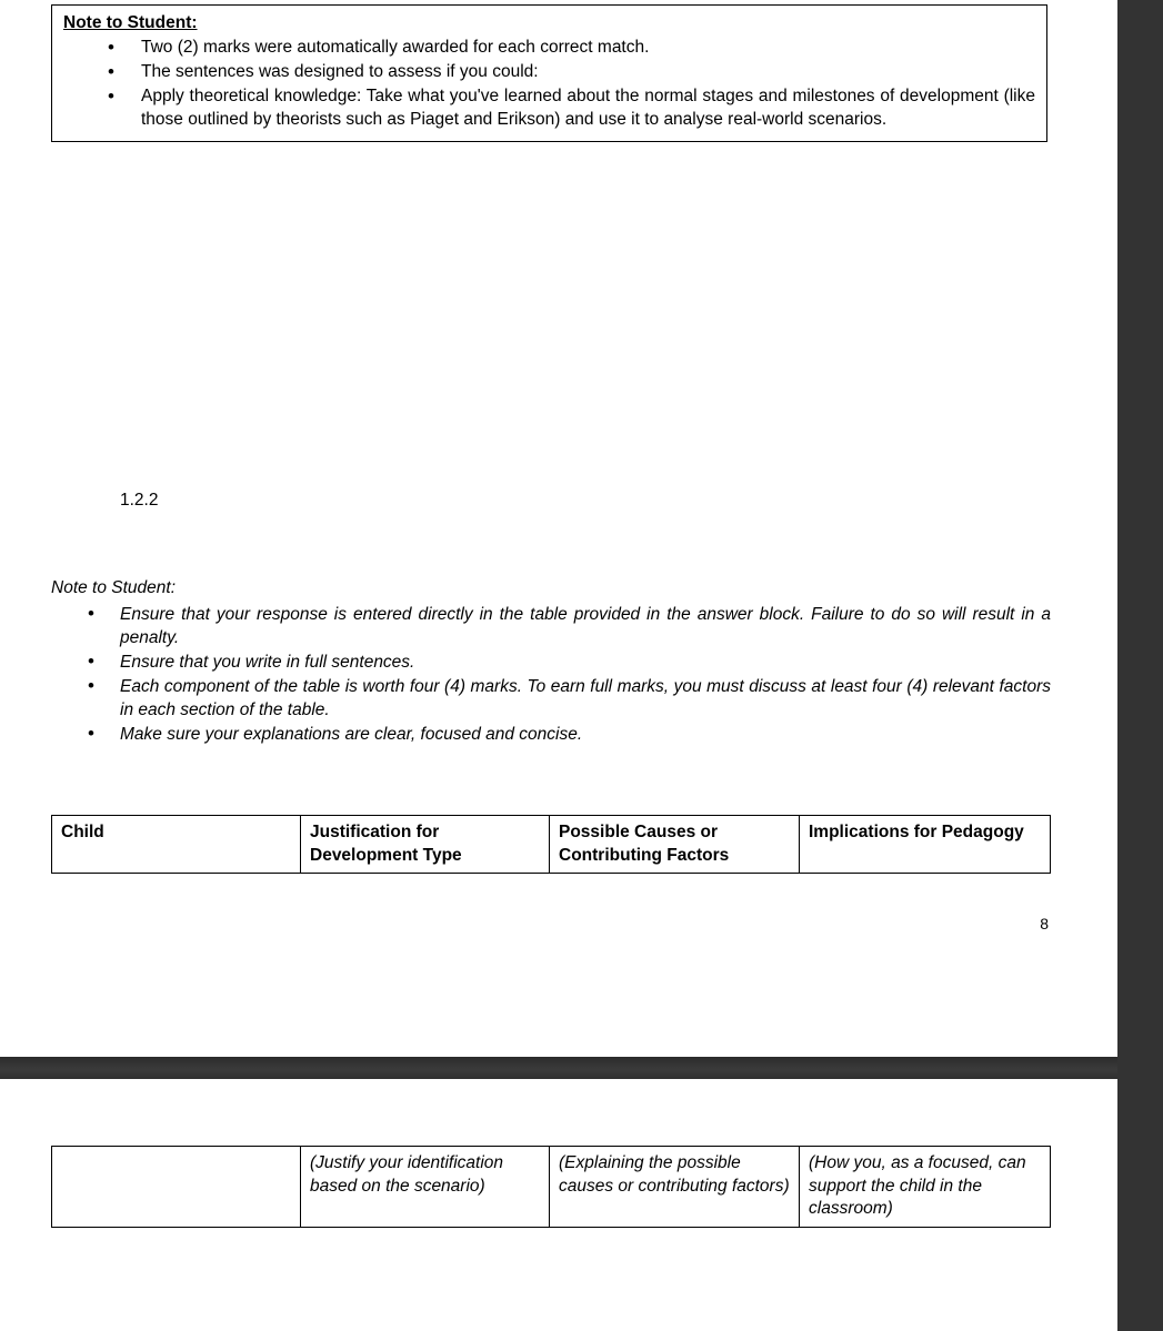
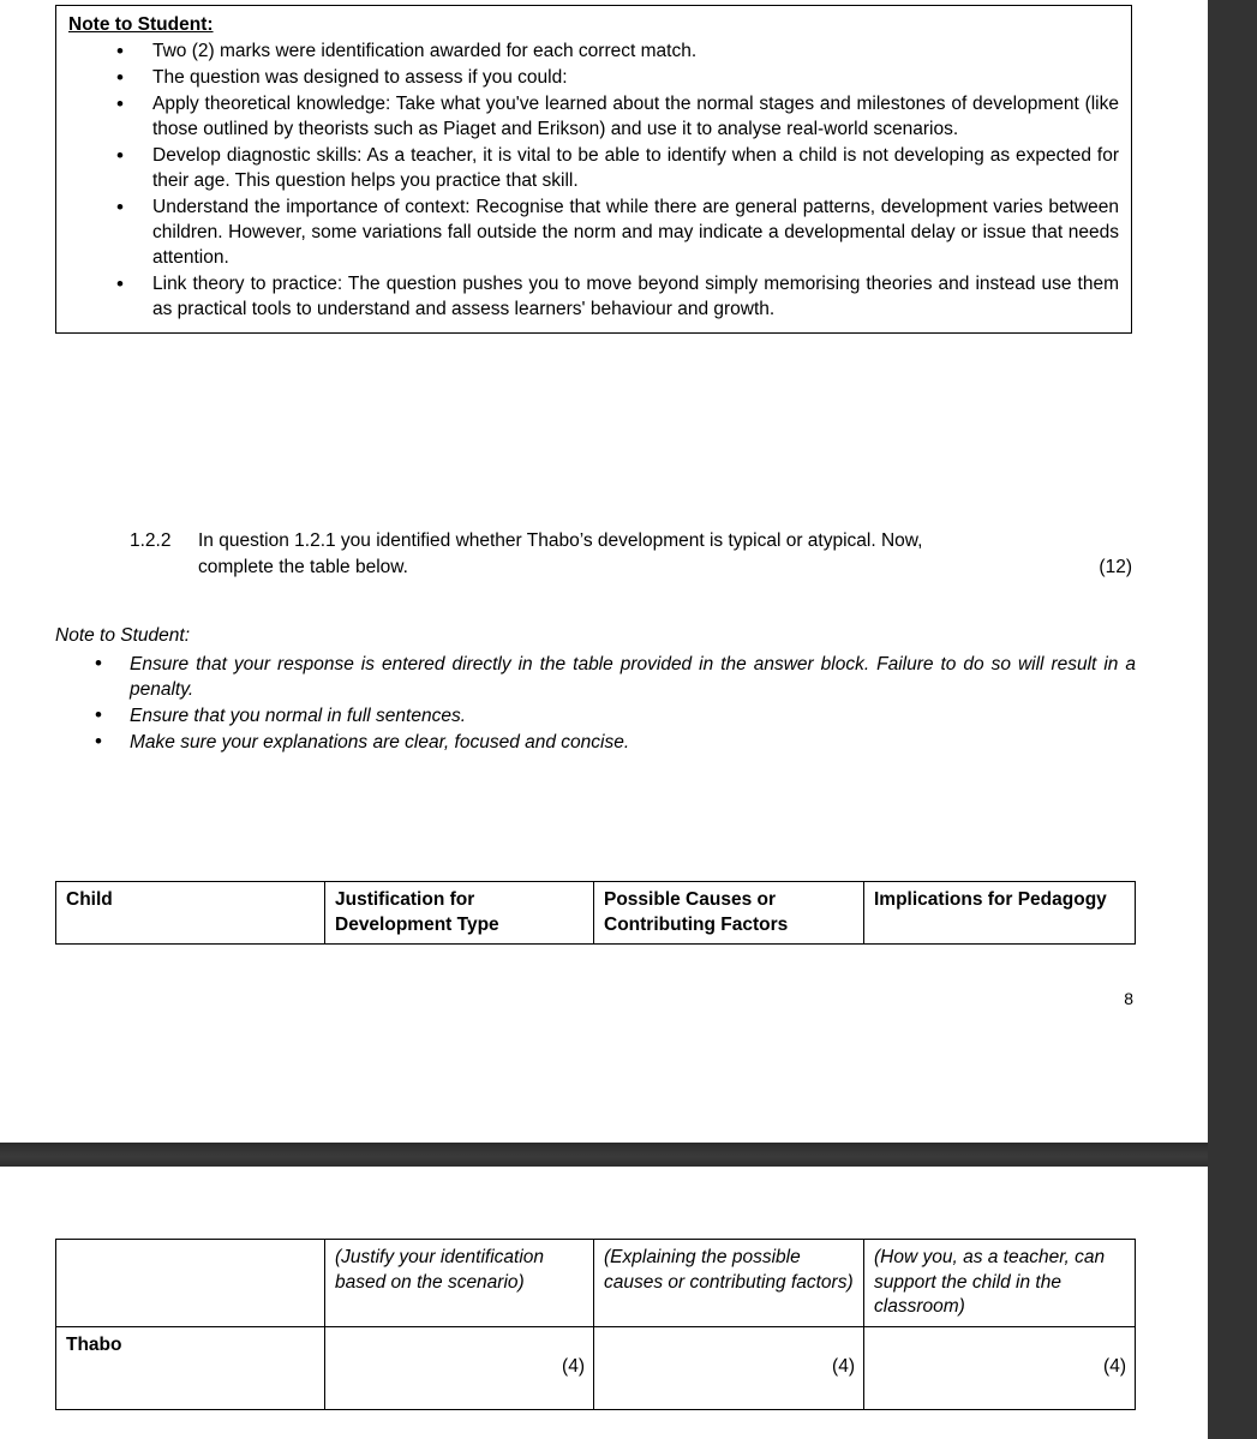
  Note to Student:
- Two (2) marks were automatically awarded for each correct match.
+ Two (2) marks were identification awarded for each correct match.
- The sentences was designed to assess if you could:
+ The question was designed to assess if you could:
  Apply theoretical knowledge: Take what you've learned about the normal stages and milestones of development (like those outlined by theorists such as Piaget and Erikson) and use it to analyse real-world scenarios.
+ Develop diagnostic skills: As a teacher, it is vital to be able to identify when a child is not developing as expected for their age. This question helps you practice that skill.
+ Understand the importance of context: Recognise that while there are general patterns, development varies between children. However, some variations fall outside the norm and may indicate a developmental delay or issue that needs attention.
+ Link theory to practice: The question pushes you to move beyond simply memorising theories and instead use them as practical tools to understand and assess learners' behaviour and growth.
  1.2.2
+ In question 1.2.1 you identified whether Thabo’s development is typical or atypical. Now,
+ complete the table below.
+ (12)
  Note to Student:
  Ensure that your response is entered directly in the table provided in the answer block. Failure to do so will result in a penalty.
- Ensure that you write in full sentences.
+ Ensure that you normal in full sentences.
- Each component of the table is worth four (4) marks. To earn full marks, you must discuss at least four (4) relevant factors in each section of the table.
  Make sure your explanations are clear, focused and concise.
  Child	Justification for Development Type	Possible Causes or Contributing Factors	Implications for Pedagogy
  8
- 	(Justify your identification based on the scenario)	(Explaining the possible causes or contributing factors)	(How you, as a focused, can support the child in the classroom)
+ 	(Justify your identification based on the scenario)	(Explaining the possible causes or contributing factors)	(How you, as a teacher, can support the child in the classroom)
+ Thabo	(4)	(4)	(4)
